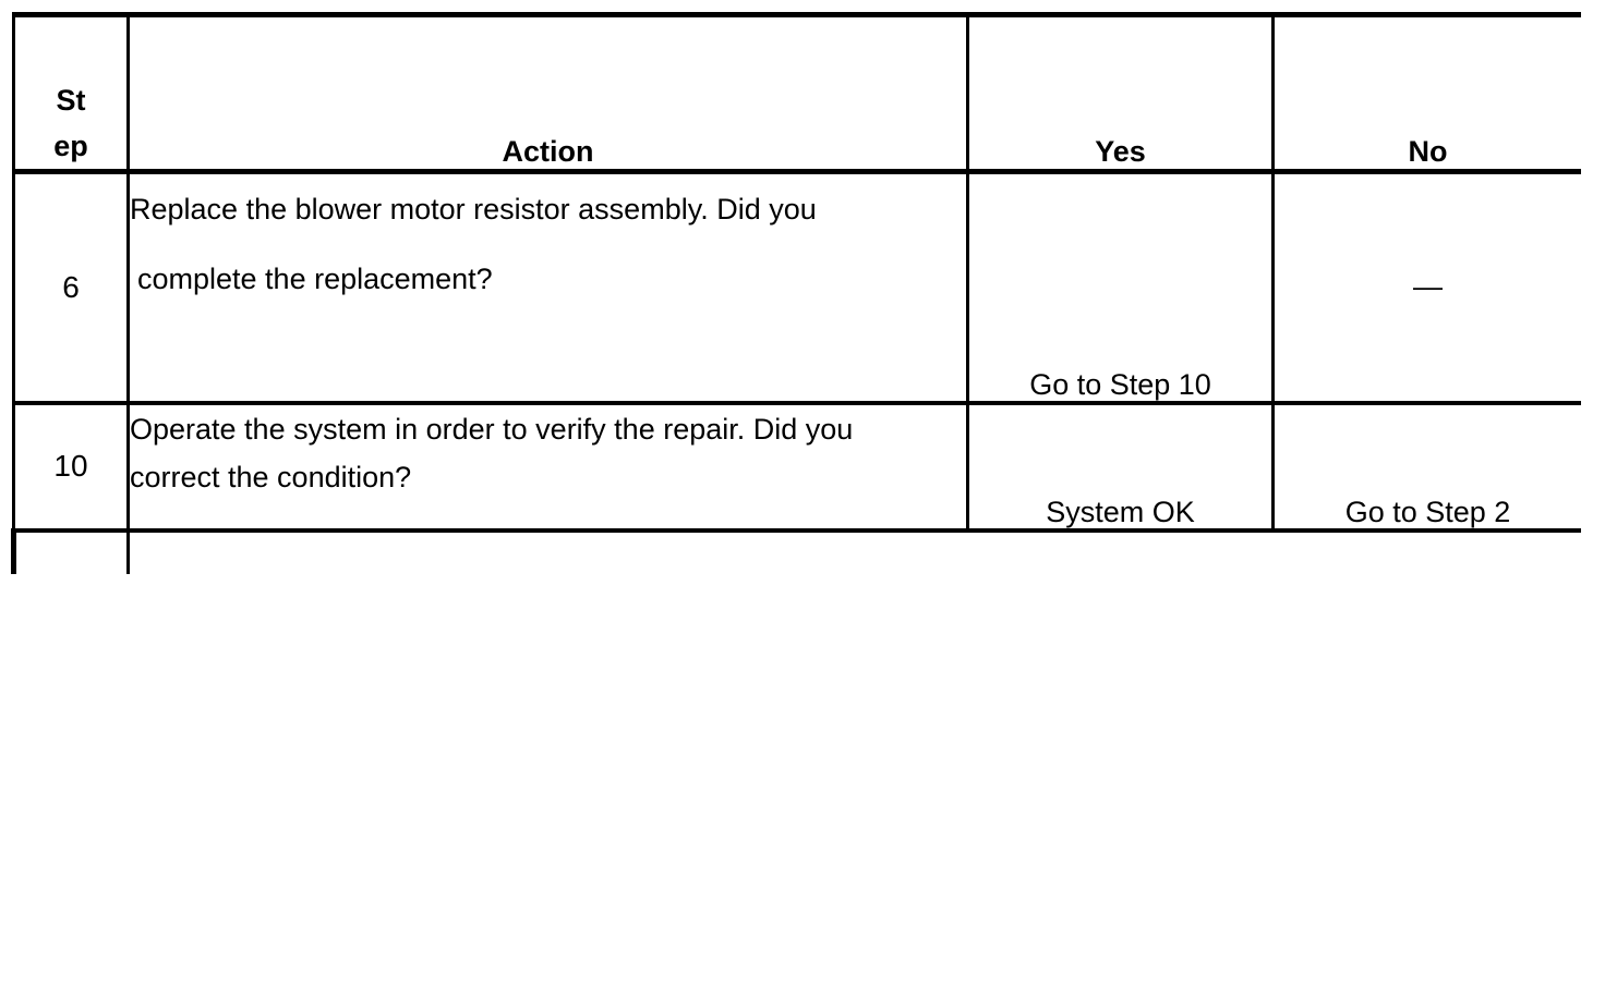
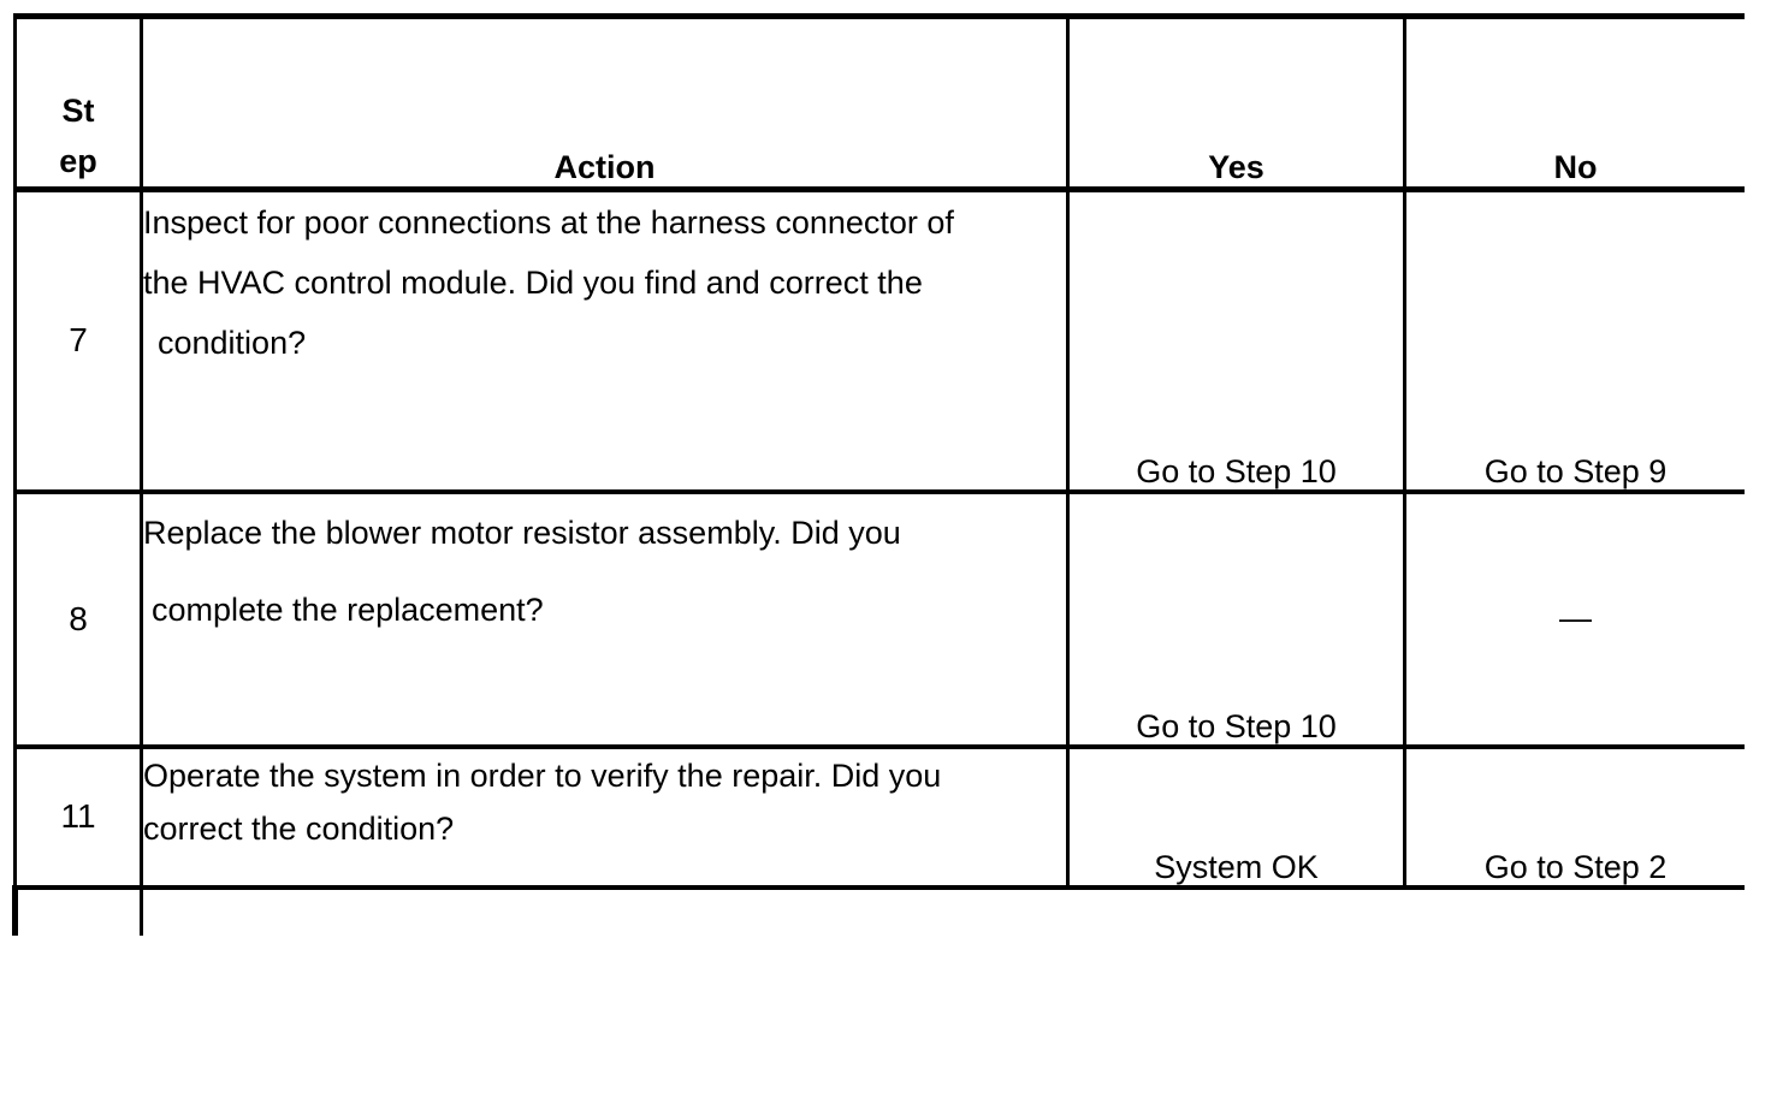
  St ep	Action	Yes	No
+ 7	Inspect for poor connections at the harness connector of the HVAC control module. Did you find and correct the condition?	Go to Step 10	Go to Step 9
- 6	Replace the blower motor resistor assembly. Did you complete the replacement?	Go to Step 10	—
+ 8	Replace the blower motor resistor assembly. Did you complete the replacement?	Go to Step 10	—
- 10	Operate the system in order to verify the repair. Did you correct the condition?	System OK	Go to Step 2
+ 11	Operate the system in order to verify the repair. Did you correct the condition?	System OK	Go to Step 2
